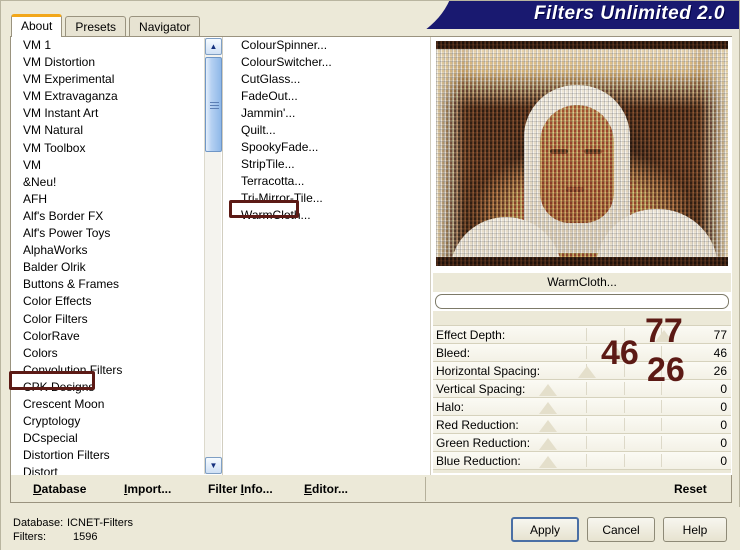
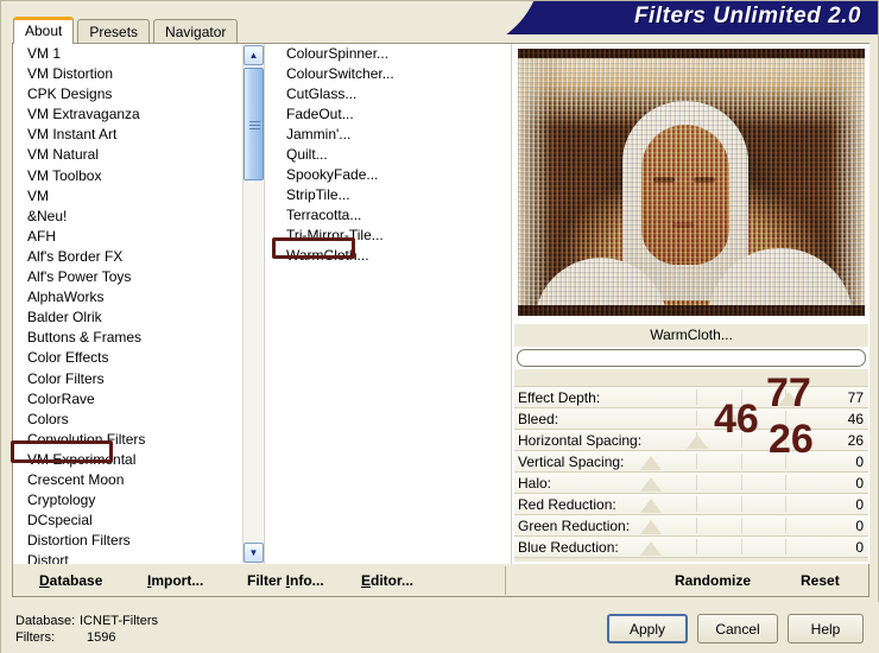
  Filters Unlimited 2.0
  About
  Presets
  Navigator
  VM 1
  VM Distortion
- VM Experimental
+ CPK Designs
  VM Extravaganza
  VM Instant Art
  VM Natural
  VM Toolbox
  VM
  &Neu!
  AFH
  Alf's Border FX
  Alf's Power Toys
  AlphaWorks
  Balder Olrik
  Buttons & Frames
  Color Effects
  Color Filters
  ColorRave
  Colors
  Convolution Filters
- CPK Designs
+ VM Experimental
  Crescent Moon
  Cryptology
  DCspecial
  Distortion Filters
  Distort
  ▲
  ▼
  ColourSpinner...
  ColourSwitcher...
  CutGlass...
  FadeOut...
  Jammin'...
  Quilt...
  SpookyFade...
  StripTile...
  Terracotta...
  Tri-Mirror-Tile...
  WarmCloth...
  WarmCloth...
  Effect Depth:
  77
  Bleed:
  46
  Horizontal Spacing:
  26
  Vertical Spacing:
  0
  Halo:
  0
  Red Reduction:
  0
  Green Reduction:
  0
  Blue Reduction:
  0
  77
  46
  26
  Database
  Import...
  Filter Info...
  Editor...
+ Randomize
  Reset
  Database:
  ICNET-Filters
  Filters:
  1596
  Apply
  Cancel
  Help
